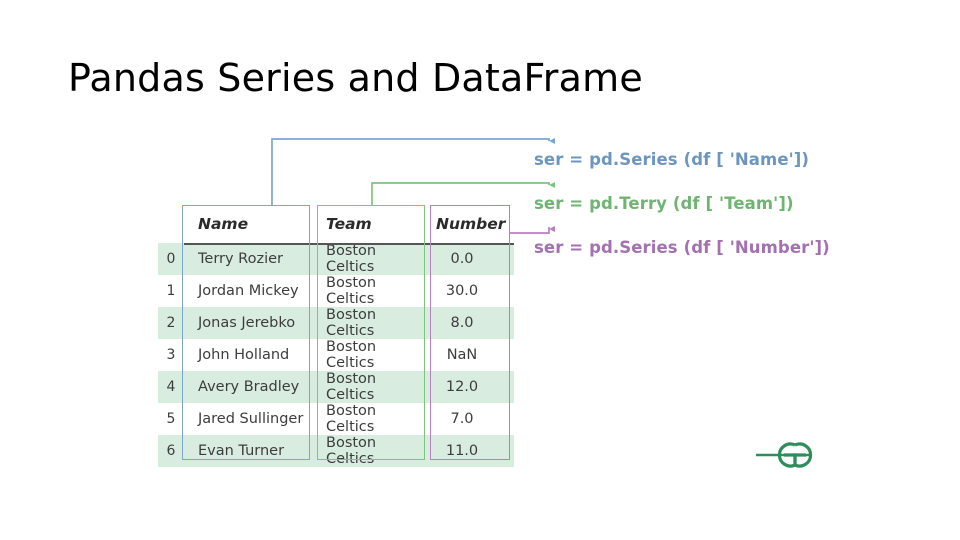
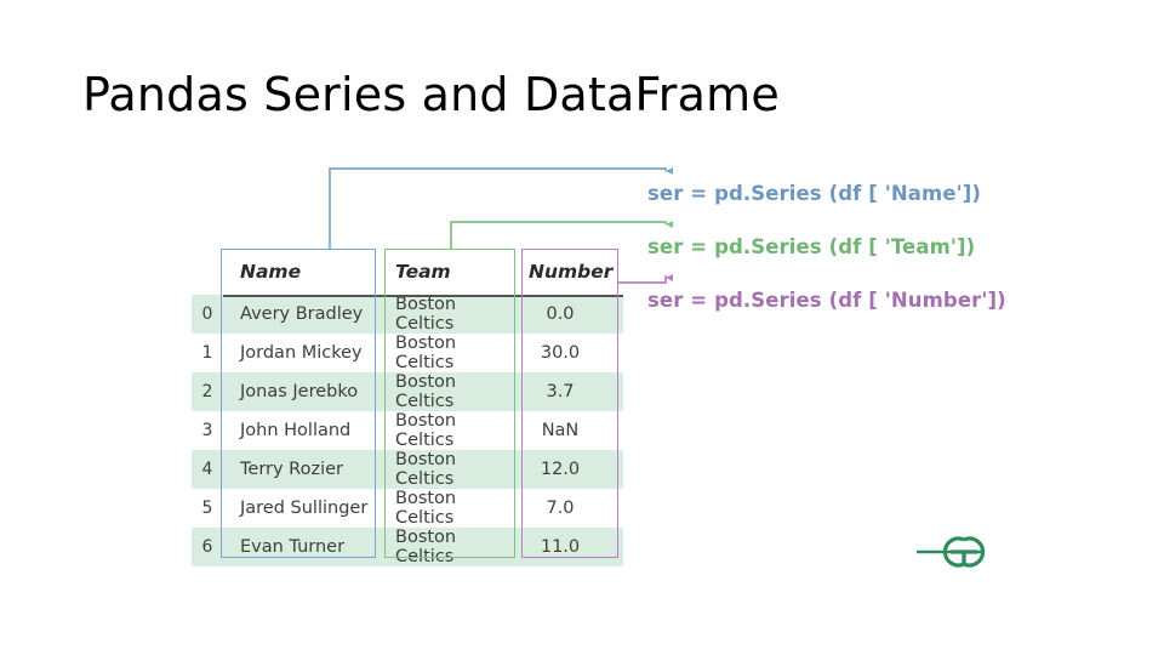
  Pandas Series and DataFrame
  	Name	Team	Number
- 0	Terry Rozier	Boston Celtics	0.0
+ 0	Avery Bradley	Boston Celtics	0.0
  1	Jordan Mickey	Boston Celtics	30.0
- 2	Jonas Jerebko	Boston Celtics	8.0
+ 2	Jonas Jerebko	Boston Celtics	3.7
  3	John Holland	Boston Celtics	NaN
- 4	Avery Bradley	Boston Celtics	12.0
+ 4	Terry Rozier	Boston Celtics	12.0
  5	Jared Sullinger	Boston Celtics	7.0
  6	Evan Turner	Boston Celtics	11.0
  ser = pd.Series (df [ 'Name'])
- ser = pd.Terry (df [ 'Team'])
+ ser = pd.Series (df [ 'Team'])
  ser = pd.Series (df [ 'Number'])
